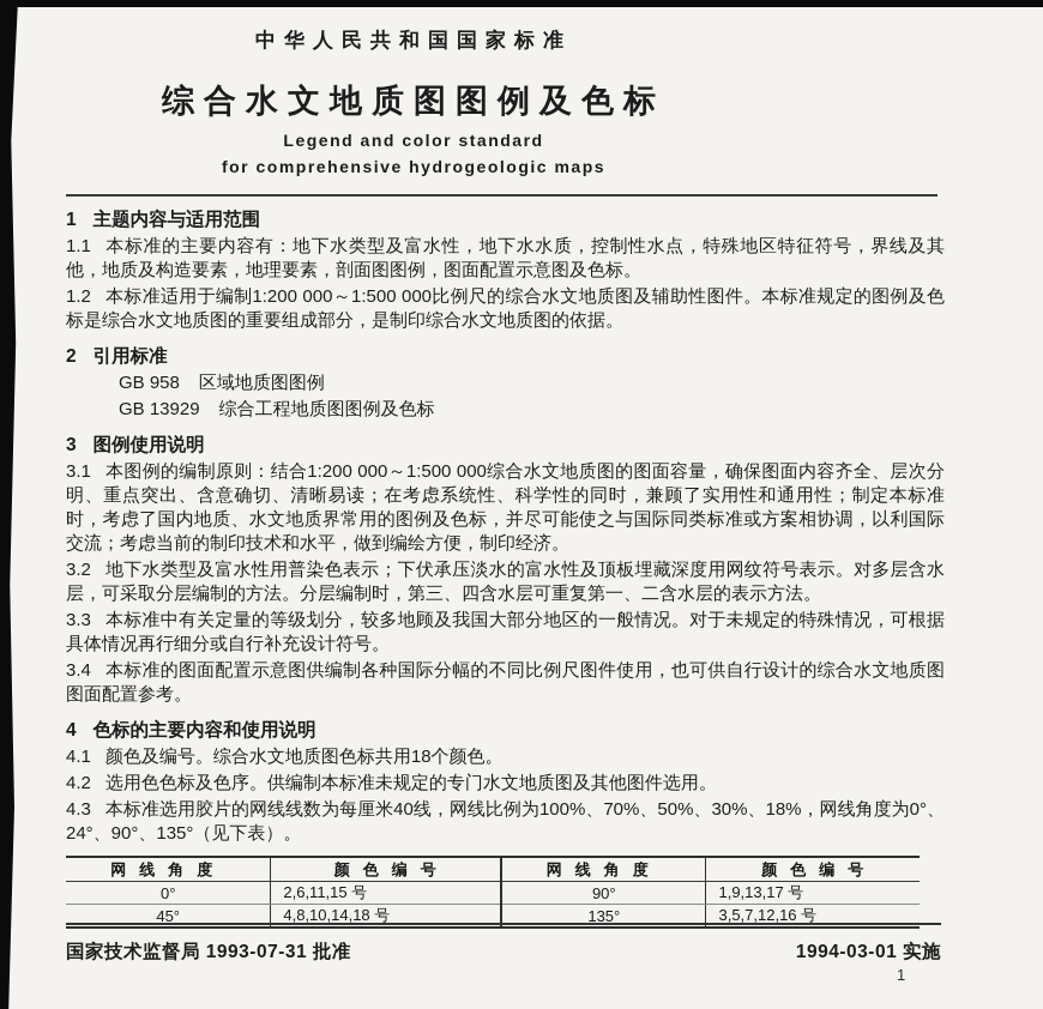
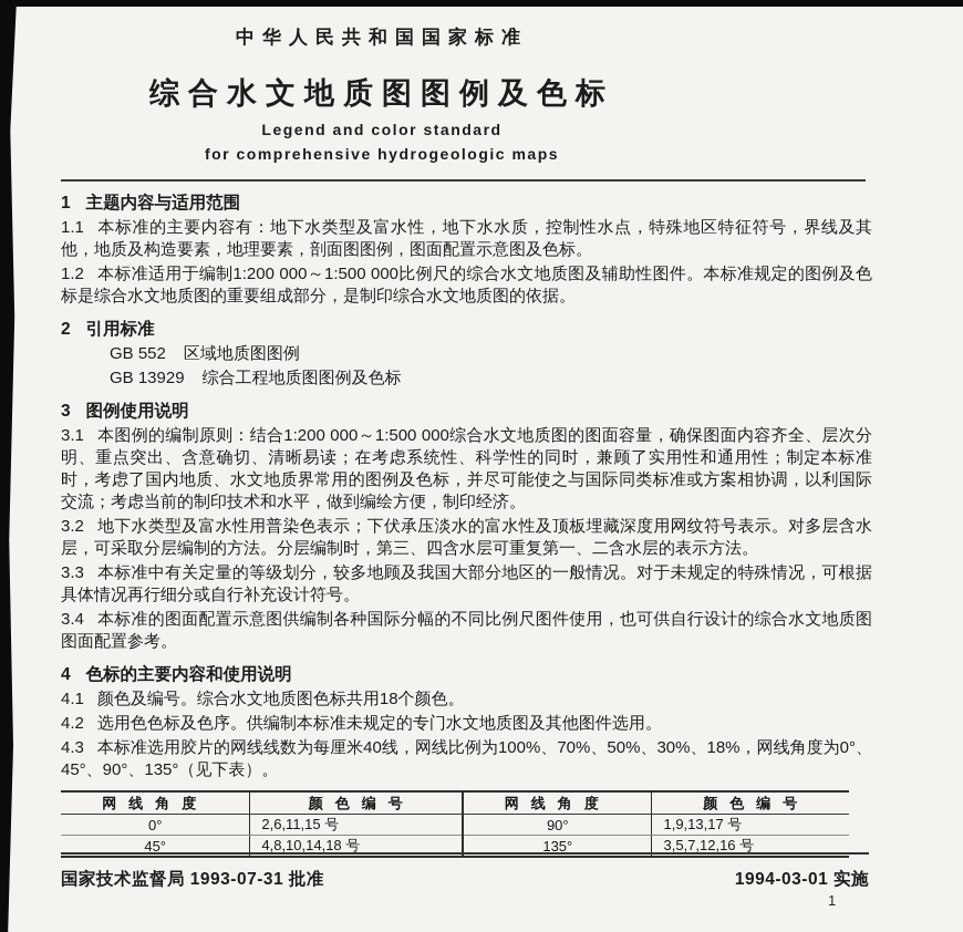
  中华人民共和国国家标准
  综合水文地质图图例及色标
  Legend and color standard
  for comprehensive hydrogeologic maps
  1 主题内容与适用范围
  1.1 本标准的主要内容有：地下水类型及富水性，地下水水质，控制性水点，特殊地区特征符号，界线及其他，地质及构造要素，地理要素，剖面图图例，图面配置示意图及色标。
  1.2 本标准适用于编制1:200 000～1:500 000比例尺的综合水文地质图及辅助性图件。本标准规定的图例及色标是综合水文地质图的重要组成部分，是制印综合水文地质图的依据。
  2 引用标准
- GB 958 区域地质图图例
+ GB 552 区域地质图图例
  GB 13929 综合工程地质图图例及色标
  3 图例使用说明
  3.1 本图例的编制原则：结合1:200 000～1:500 000综合水文地质图的图面容量，确保图面内容齐全、层次分明、重点突出、含意确切、清晰易读；在考虑系统性、科学性的同时，兼顾了实用性和通用性；制定本标准时，考虑了国内地质、水文地质界常用的图例及色标，并尽可能使之与国际同类标准或方案相协调，以利国际交流；考虑当前的制印技术和水平，做到编绘方便，制印经济。
  3.2 地下水类型及富水性用普染色表示；下伏承压淡水的富水性及顶板埋藏深度用网纹符号表示。对多层含水层，可采取分层编制的方法。分层编制时，第三、四含水层可重复第一、二含水层的表示方法。
  3.3 本标准中有关定量的等级划分，较多地顾及我国大部分地区的一般情况。对于未规定的特殊情况，可根据具体情况再行细分或自行补充设计符号。
  3.4 本标准的图面配置示意图供编制各种国际分幅的不同比例尺图件使用，也可供自行设计的综合水文地质图图面配置参考。
  4 色标的主要内容和使用说明
  4.1 颜色及编号。综合水文地质图色标共用18个颜色。
  4.2 选用色色标及色序。供编制本标准未规定的专门水文地质图及其他图件选用。
- 4.3 本标准选用胶片的网线线数为每厘米40线，网线比例为100%、70%、50%、30%、18%，网线角度为0°、24°、90°、135°（见下表）。
+ 4.3 本标准选用胶片的网线线数为每厘米40线，网线比例为100%、70%、50%、30%、18%，网线角度为0°、45°、90°、135°（见下表）。
  网线角度	颜色编号	网线角度	颜色编号
  0°	2,6,11,15 号	90°	1,9,13,17 号
  45°	4,8,10,14,18 号	135°	3,5,7,12,16 号
  国家技术监督局 1993-07-31 批准
  1994-03-01 实施
  1
